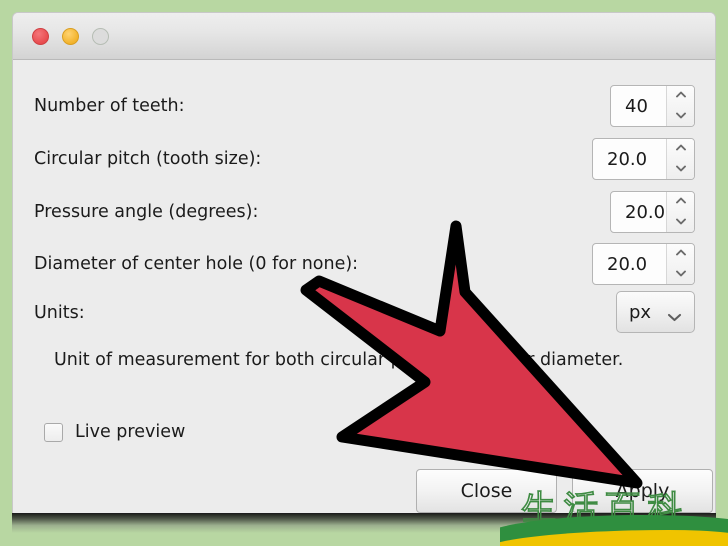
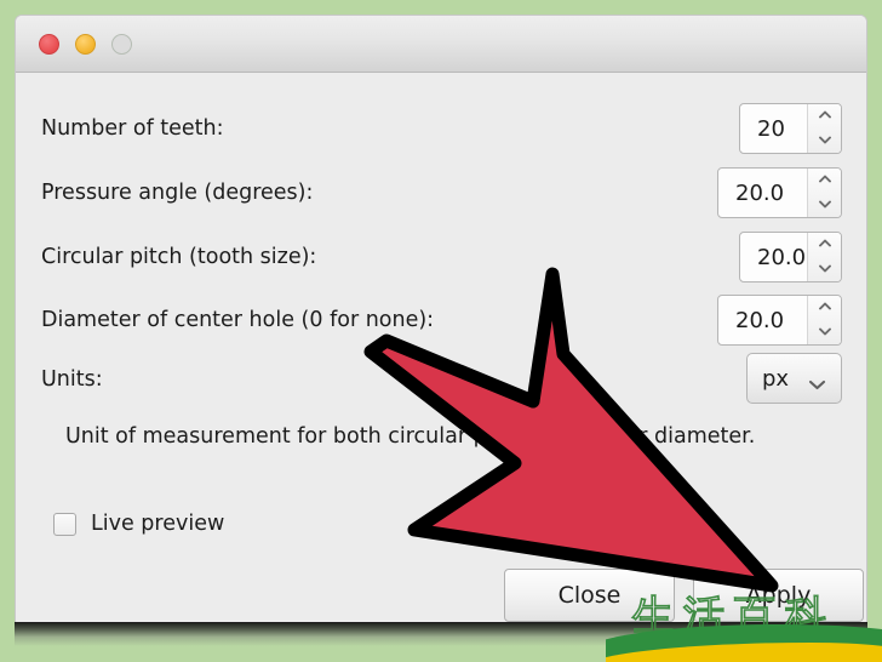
  Number of teeth:
- 40
+ 20
- Circular pitch (tooth size):
+ Pressure angle (degrees):
  20.0
- Pressure angle (degrees):
+ Circular pitch (tooth size):
  20.0
  Diameter of center hole (0 for none):
  20.0
  Units:
  px
  Unit of measurement for both circular diameter.
  Live preview
  Close
  Apply
  生活百科
